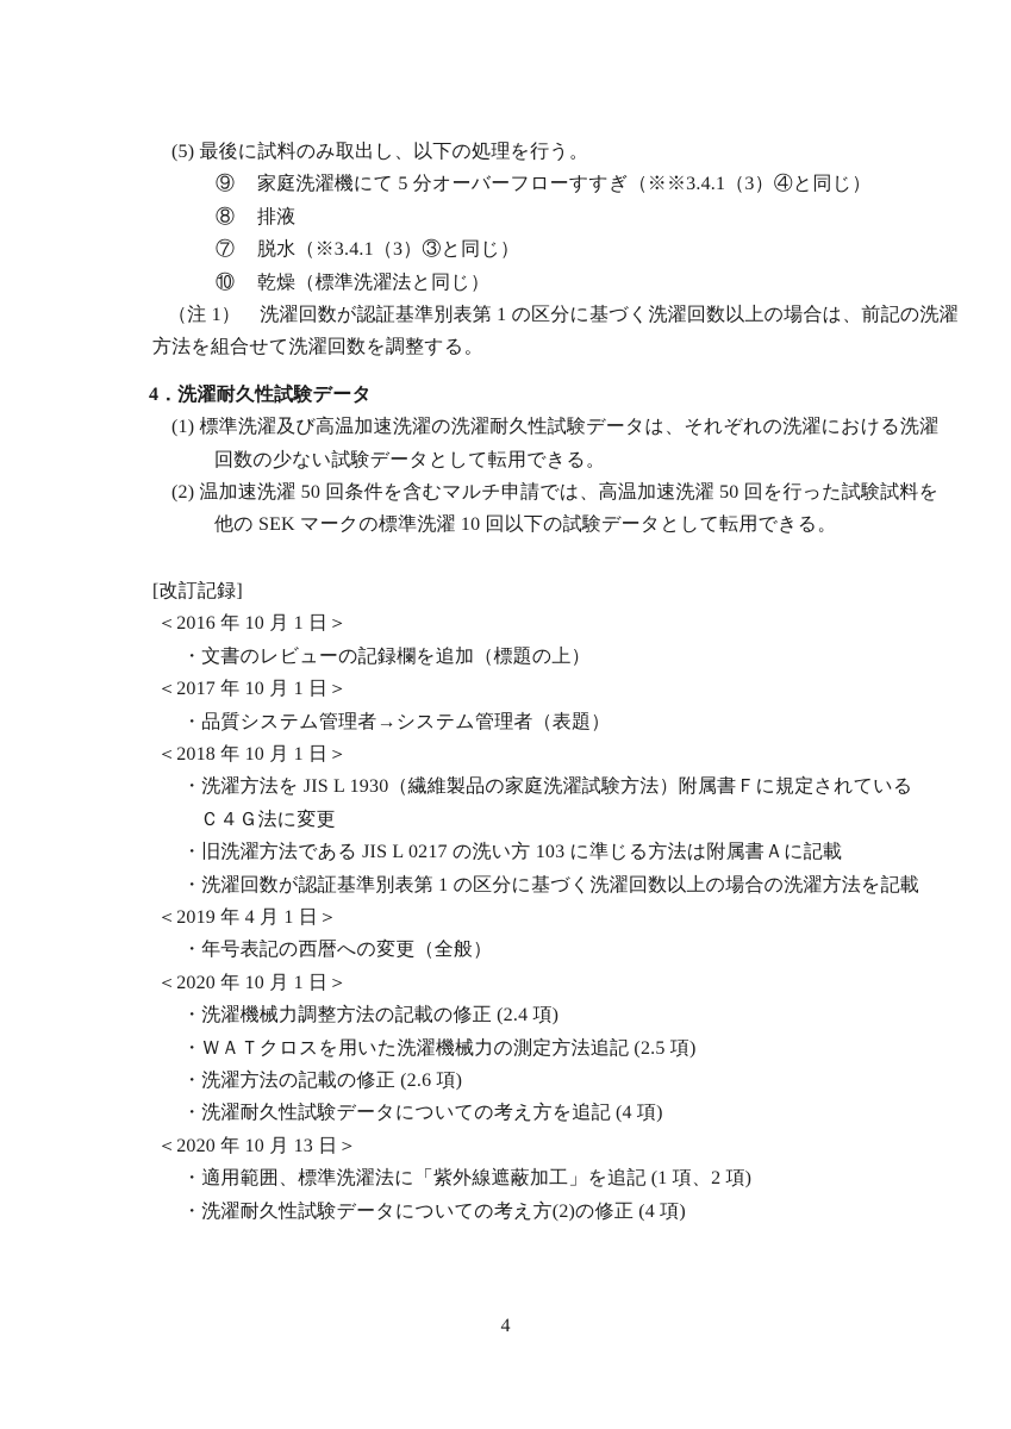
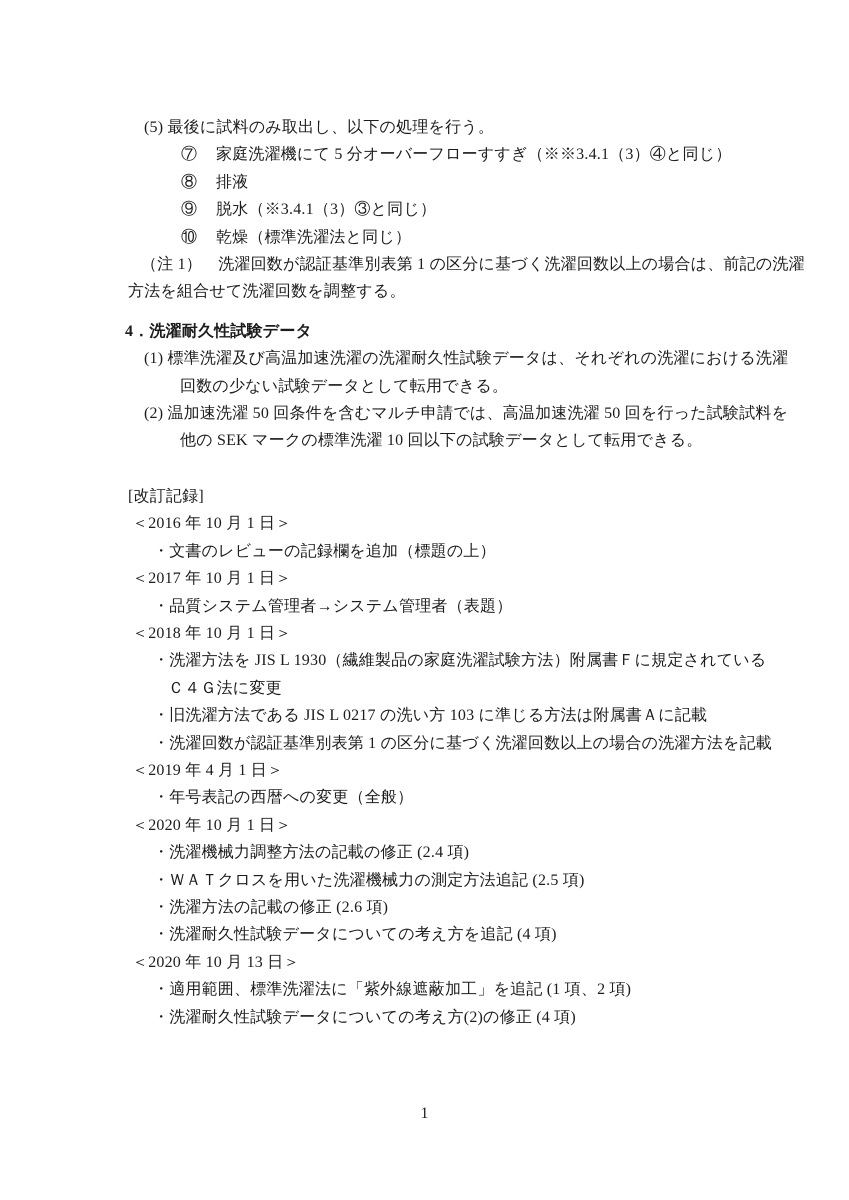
  (5) 最後に試料のみ取出し、以下の処理を行う。
- ⑨ 家庭洗濯機にて 5 分オーバーフローすすぎ（※※3.4.1（3）④と同じ）
+ ⑦ 家庭洗濯機にて 5 分オーバーフローすすぎ（※※3.4.1（3）④と同じ）
  ⑧ 排液
- ⑦ 脱水（※3.4.1（3）③と同じ）
+ ⑨ 脱水（※3.4.1（3）③と同じ）
  ⑩ 乾燥（標準洗濯法と同じ）
  （注 1） 洗濯回数が認証基準別表第 1 の区分に基づく洗濯回数以上の場合は、前記の洗濯
  方法を組合せて洗濯回数を調整する。
  4．洗濯耐久性試験データ
  (1) 標準洗濯及び高温加速洗濯の洗濯耐久性試験データは、それぞれの洗濯における洗濯
  回数の少ない試験データとして転用できる。
  (2) 温加速洗濯 50 回条件を含むマルチ申請では、高温加速洗濯 50 回を行った試験試料を
  他の SEK マークの標準洗濯 10 回以下の試験データとして転用できる。
  [改訂記録]
  ＜2016 年 10 月 1 日＞
  ・文書のレビューの記録欄を追加（標題の上）
  ＜2017 年 10 月 1 日＞
  ・品質システム管理者→システム管理者（表題）
  ＜2018 年 10 月 1 日＞
  ・洗濯方法を JIS L 1930（繊維製品の家庭洗濯試験方法）附属書Ｆに規定されている
  Ｃ４Ｇ法に変更
  ・旧洗濯方法である JIS L 0217 の洗い方 103 に準じる方法は附属書Ａに記載
  ・洗濯回数が認証基準別表第 1 の区分に基づく洗濯回数以上の場合の洗濯方法を記載
  ＜2019 年 4 月 1 日＞
  ・年号表記の西暦への変更（全般）
  ＜2020 年 10 月 1 日＞
  ・洗濯機械力調整方法の記載の修正 (2.4 項)
  ・ＷＡＴクロスを用いた洗濯機械力の測定方法追記 (2.5 項)
  ・洗濯方法の記載の修正 (2.6 項)
  ・洗濯耐久性試験データについての考え方を追記 (4 項)
  ＜2020 年 10 月 13 日＞
  ・適用範囲、標準洗濯法に「紫外線遮蔽加工」を追記 (1 項、2 項)
  ・洗濯耐久性試験データについての考え方(2)の修正 (4 項)
- 4
+ 1
